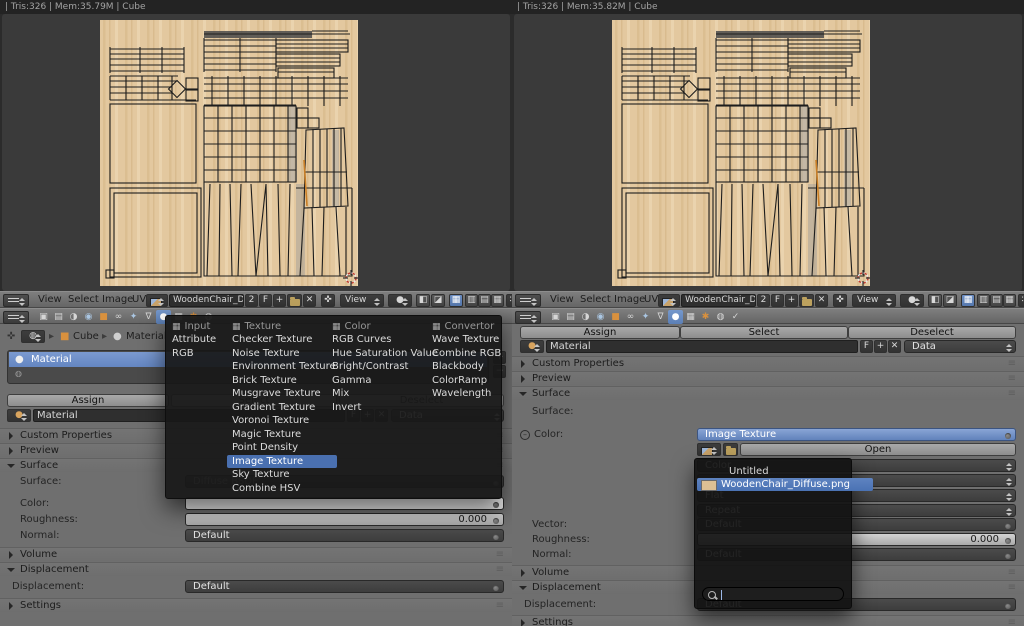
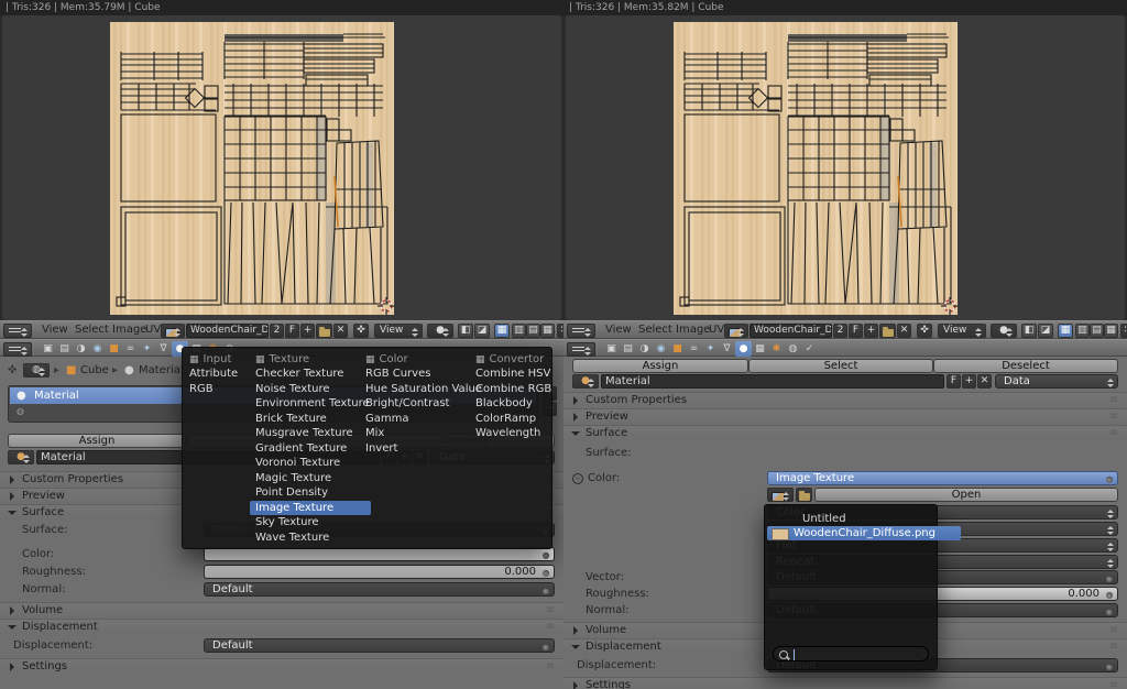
  | Tris:326 | Mem:35.79M | Cube
  View
  Select
  Image
  2
  F
  +
  ✕
  ✜
  View
  ●
  ◧
  ◪
  ▦
  ▥
  ▤
  ▦
  ▣ ▤ ◑ ◉ ■ ∞ ✦ ∇ ●
  ✜
  ◍
  ▸
  ■
  Cube
  ▸
  ●
  Materia
  ●
  Material
  ◍
  Assign
  ●
  Material
  Custom Properties
  Preview
  Surface
  Surface:
  Color:
  Roughness:
  0.000
  Normal:
  Default
  Volume
  Displacement
  Displacement:
  Default
  Settings
  ▦ Input
  Attribute
  RGB
  ▦ Texture
  Checker Texture
  Noise Texture
  Environment Textur
  Brick Texture
  Musgrave Texture
  Gradient Texture
  Voronoi Texture
  Magic Texture
  Point Density
  Image Texture
  Sky Texture
- Combine HSV
+ Wave Texture
  ▦ Color
  RGB Curves
  Hue Saturation Valu
  Bright/Contrast
  Gamma
  Mix
  Invert
  ▦ Convertor
- Wave Texture
+ Combine HSV
  Combine RGB
  Blackbody
  ColorRamp
  Wavelength
  | Tris:326 | Mem:35.82M | Cube
  View
  Select
  Image
  2
  F
  +
  ✕
  ✜
  View
  ●
  ◧
  ◪
  ▦
  ▥
  ▤
  ▦
  ▣ ▤ ◑ ◉ ■ ∞ ✦ ∇ ● ▦ ✱ ◍ ✓
  Assign
  Select
  Deselect
  ●
  Material
  F
  +
  ✕
  Data
  Custom Properties
  Preview
  Surface
  Surface:
  –
  Color:
  Image Texture
  Open
  Vector:
  Roughness:
  0.000
  Normal:
  Volume
  Displacement
  Displacement:
  Settings
  Untitled
  WoodenChair_Diffuse.png
